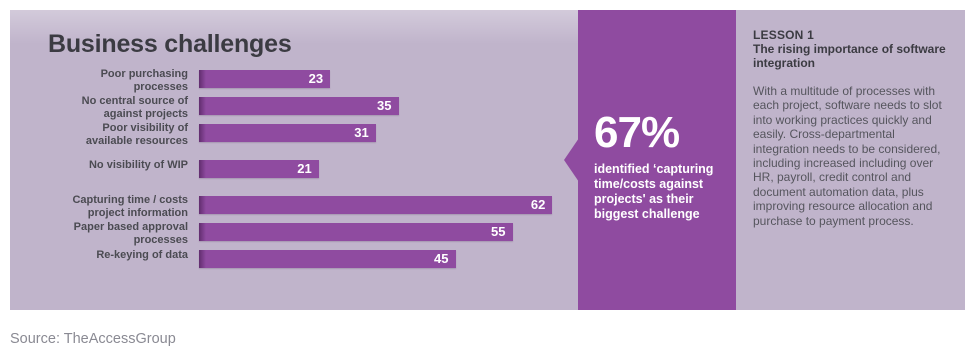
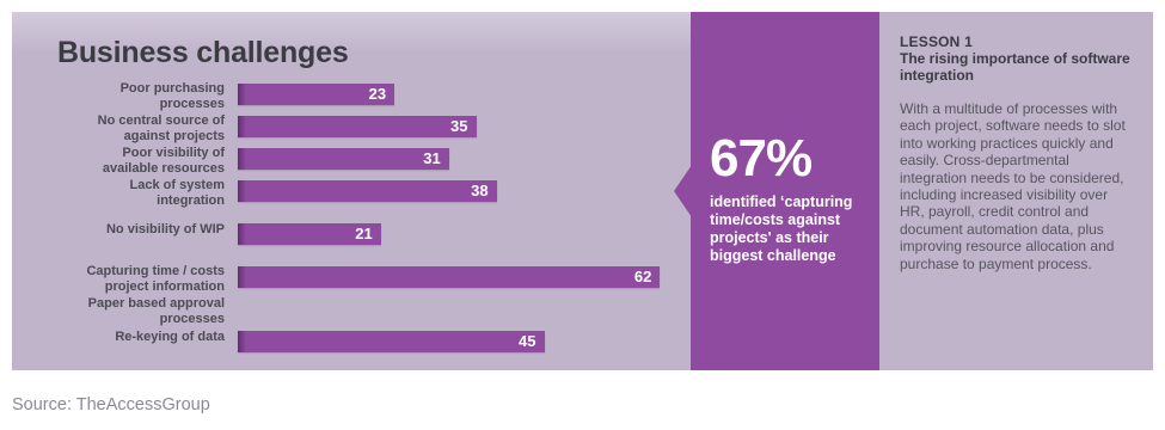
  Business challenges
  Poor purchasing
  processes
  23
  No central source of
  against projects
  35
  Poor visibility of
  available resources
  31
+ Lack of system
+ integration
+ 38
  No visibility of WIP
  21
  Capturing time / costs
  project information
  62
  Paper based approval
  processes
- 55
  Re-keying of data
  45
  67%
  identified ‘capturing time/costs against projects' as their biggest challenge
  LESSON 1
  The rising importance of software integration
- With a multitude of processes with each project, software needs to slot into working practices quickly and easily. Cross-departmental integration needs to be considered, including increased including over HR, payroll, credit control and document automation data, plus improving resource allocation and purchase to payment process.
+ With a multitude of processes with each project, software needs to slot into working practices quickly and easily. Cross-departmental integration needs to be considered, including increased visibility over HR, payroll, credit control and document automation data, plus improving resource allocation and purchase to payment process.
  Source: TheAccessGroup
